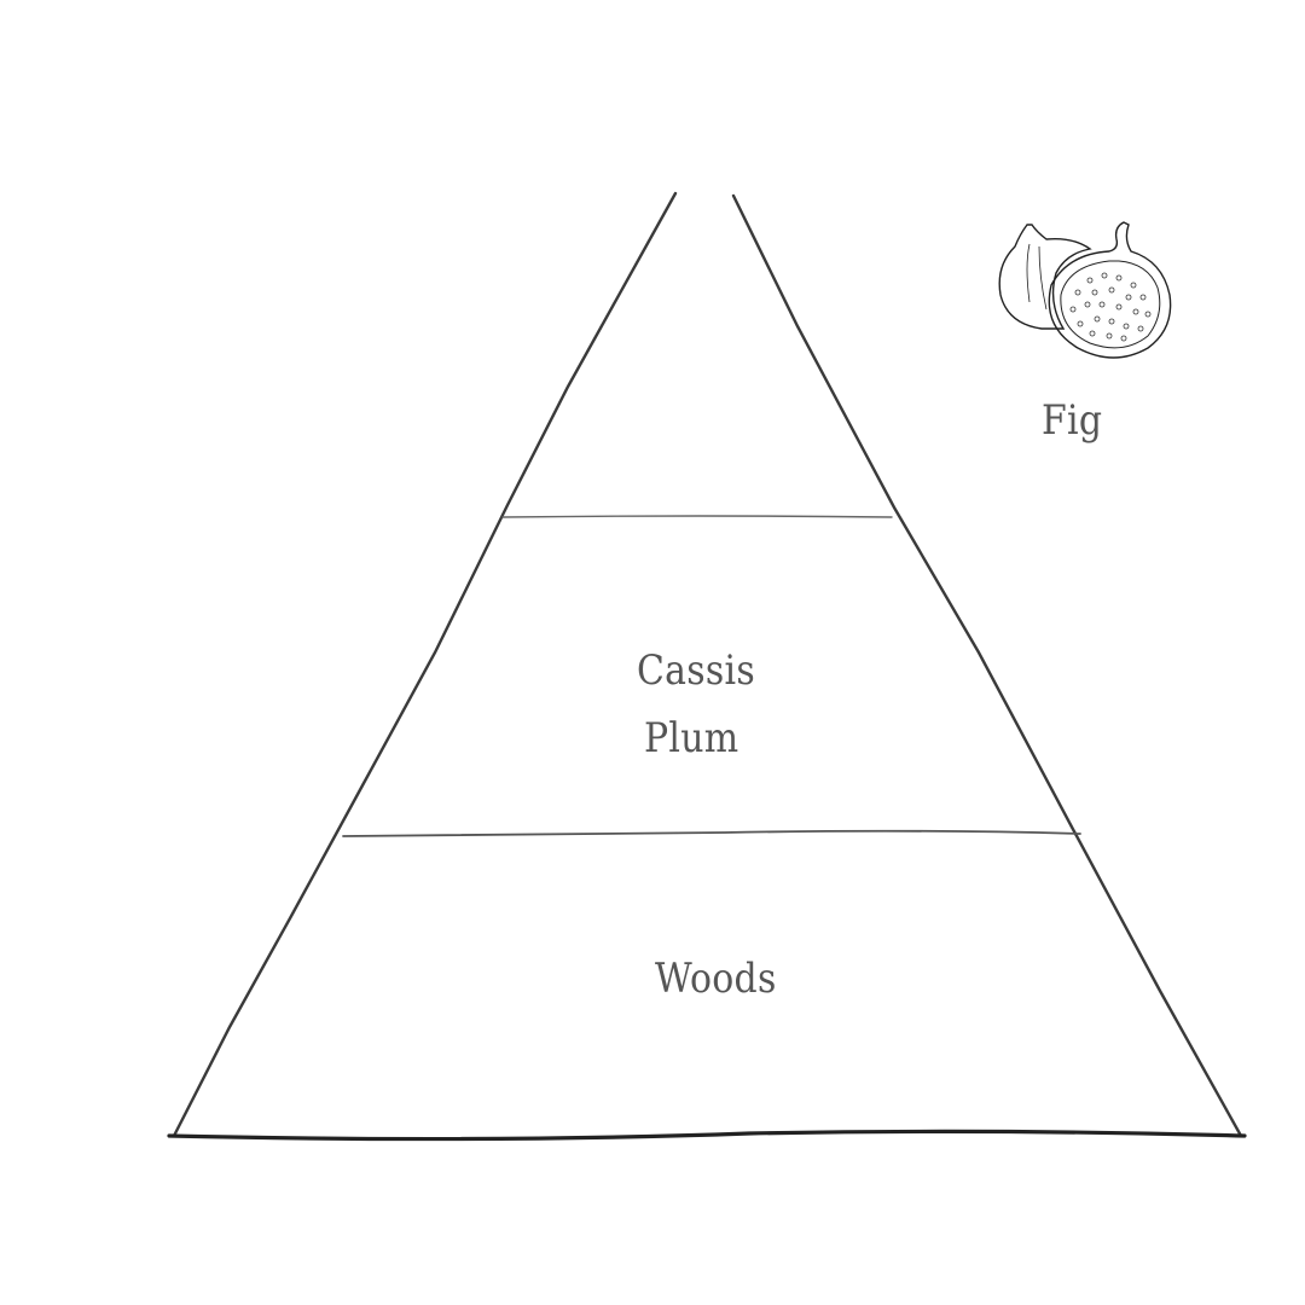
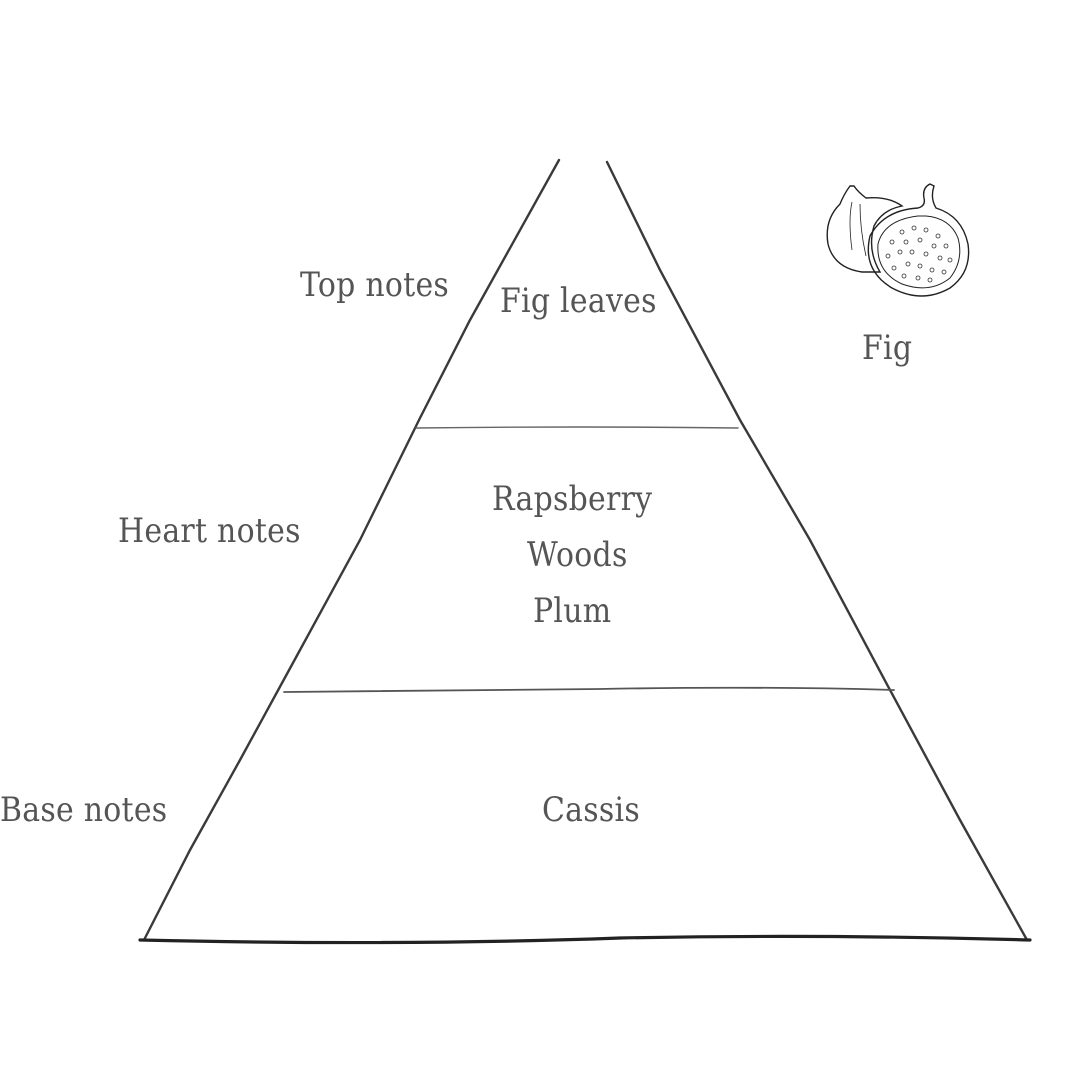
+ Top notes
+ Heart notes
+ Base notes
+ Fig leaves
+ Rapsberry
- Cassis
+ Woods
  Plum
- Woods
+ Cassis
  Fig
